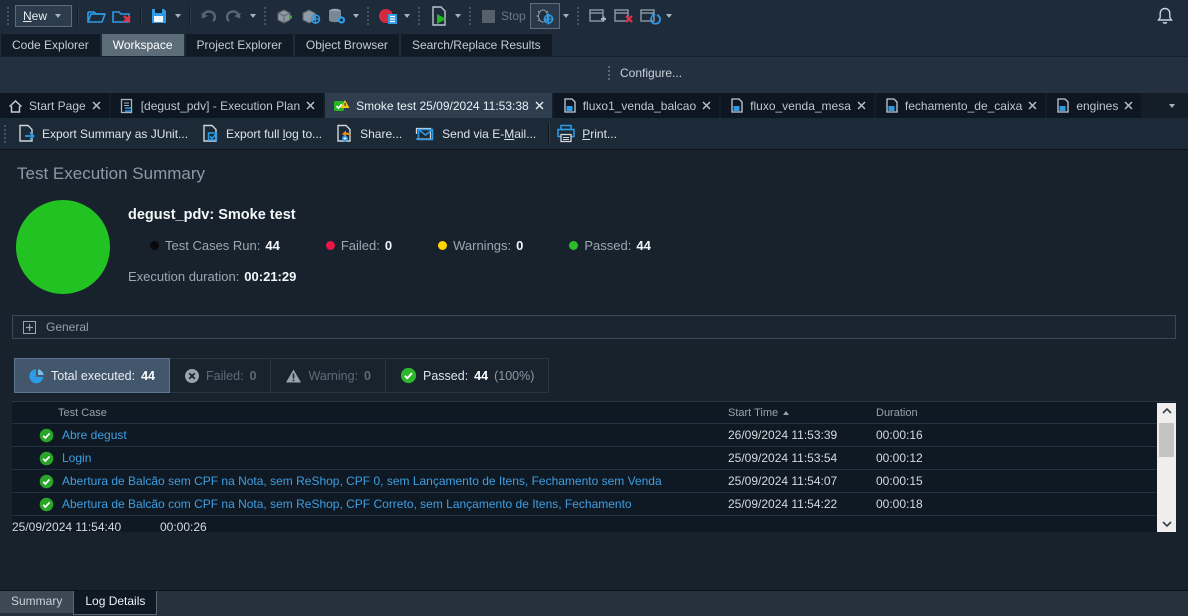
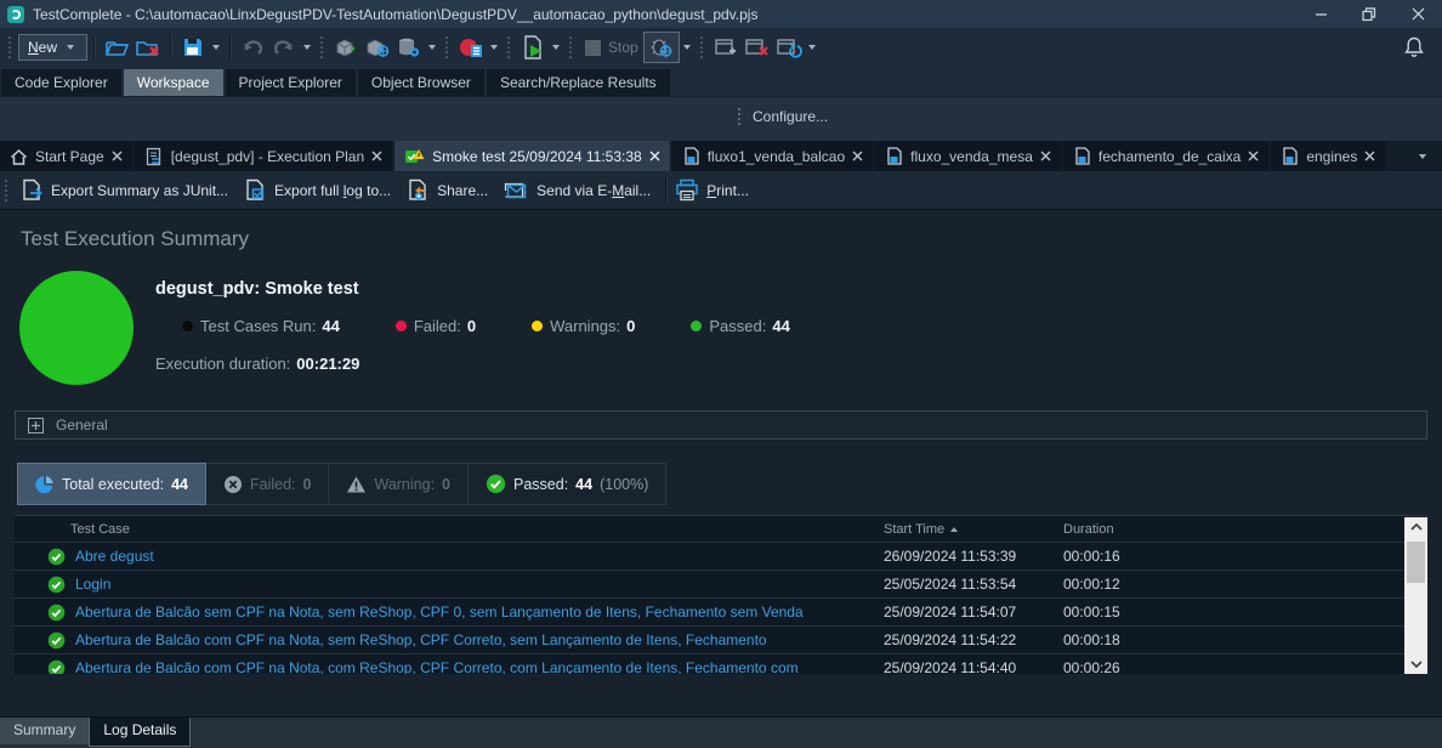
+ TestComplete - C:\automacao\LinxDegustPDV-TestAutomation\DegustPDV__automacao_python\degust_pdv.pjs
  New
  Stop
  Code Explorer
  Workspace
  Project Explorer
  Object Browser
  Search/Replace Results
  Configure...
  Start Page
  [degust_pdv] - Execution Plan
  Smoke test 25/09/2024 11:53:38
  fluxo1_venda_balcao
  fluxo_venda_mesa
  fechamento_de_caixa
  engines
  Export Summary as JUnit...
  Export full log to...
  Share...
  Send via E-Mail...
  Print...
  Test Execution Summary
  degust_pdv: Smoke test
  Test Cases Run:
  44
  Failed:
  0
  Warnings:
  0
  Passed:
  44
  Execution duration: 00:21:29
  General
  Total executed:
  44
  Failed:
  0
  Warning:
  0
  Passed:
  44
  (100%)
  Test Case
  Start Time
  Duration
  Abre degust
  26/09/2024 11:53:39
  00:00:16
  Login
- 25/09/2024 11:53:54
+ 25/05/2024 11:53:54
  00:00:12
  Abertura de Balcão sem CPF na Nota, sem ReShop, CPF 0, sem Lançamento de Itens, Fechamento sem Venda
  25/09/2024 11:54:07
  00:00:15
  Abertura de Balcão com CPF na Nota, sem ReShop, CPF Correto, sem Lançamento de Itens, Fechamento
  25/09/2024 11:54:22
  00:00:18
+ Abertura de Balcão com CPF na Nota, com ReShop, CPF Correto, com Lançamento de Itens, Fechamento com
  25/09/2024 11:54:40
  00:00:26
  Summary
  Log Details
